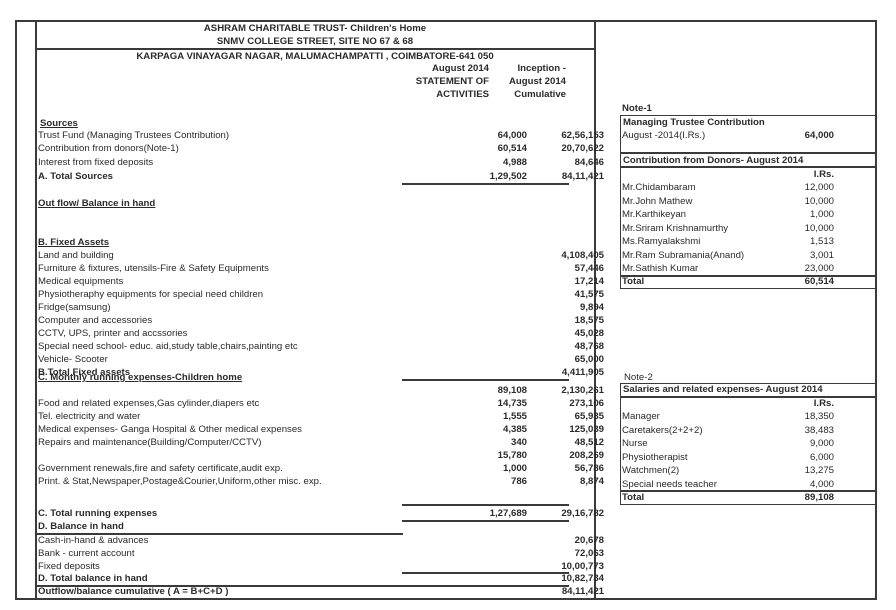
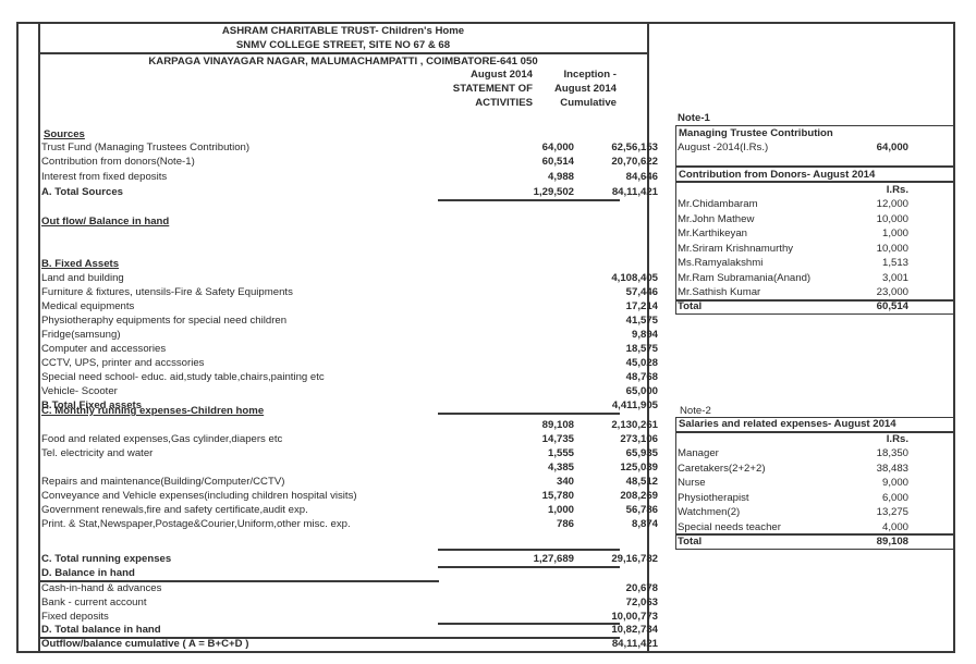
  ASHRAM CHARITABLE TRUST- Children's Home
  SNMV COLLEGE STREET, SITE NO 67 & 68
  KARPAGA VINAYAGAR NAGAR, MALUMACHAMPATTI , COIMBATORE-641 050
  August 2014
  STATEMENT OF
  ACTIVITIES
  Inception -
  August 2014
  Cumulative
  Sources
  Trust Fund (Managing Trustees Contribution)
  64,000
  62,56,153
  Contribution from donors(Note-1)
  60,514
  20,70,622
  Interest from fixed deposits
  4,988
  84,646
  A. Total Sources
  1,29,502
  84,11,421
  Out flow/ Balance in hand
  B. Fixed Assets
  Land and building
  4,108,405
  Furniture & fixtures, utensils-Fire & Safety Equipments
  57,446
  Medical equipments
  17,214
  Physiotheraphy equipments for special need children
  41,575
  Fridge(samsung)
  9,894
  Computer and accessories
  18,575
  CCTV, UPS, printer and accssories
  45,028
  Special need school- educ. aid,study table,chairs,painting etc
  48,768
  Vehicle- Scooter
  65,000
  B.Total Fixed assets
  4,411,905
  C. Monthly running expenses-Children home
  89,108
  2,130,261
  Food and related expenses,Gas cylinder,diapers etc
  14,735
  273,106
  Tel. electricity and water
  1,555
  65,935
- Medical expenses- Ganga Hospital & Other medical expenses
  4,385
  125,039
  Repairs and maintenance(Building/Computer/CCTV)
  340
  48,512
+ Conveyance and Vehicle expenses(including children hospital visits)
  15,780
  208,269
  Government renewals,fire and safety certificate,audit exp.
  1,000
  56,786
  Print. & Stat,Newspaper,Postage&Courier,Uniform,other misc. exp.
  786
  8,874
  C. Total running expenses
  1,27,689
  29,16,782
  D. Balance in hand
  Cash-in-hand & advances
  20,678
  Bank - current account
  72,063
  Fixed deposits
  10,00,773
  D. Total balance in hand
  10,82,734
  Outflow/balance cumulative ( A = B+C+D )
  84,11,421
  Note-1
  Managing Trustee Contribution
  August -2014(I.Rs.)
  64,000
  Contribution from Donors- August 2014
  I.Rs.
  Mr.Chidambaram
  12,000
  Mr.John Mathew
  10,000
  Mr.Karthikeyan
  1,000
  Mr.Sriram Krishnamurthy
  10,000
  Ms.Ramyalakshmi
  1,513
  Mr.Ram Subramania(Anand)
  3,001
  Mr.Sathish Kumar
  23,000
  Total
  60,514
  Note-2
  Salaries and related expenses- August 2014
  I.Rs.
  Manager
  18,350
  Caretakers(2+2+2)
  38,483
  Nurse
  9,000
  Physiotherapist
  6,000
  Watchmen(2)
  13,275
  Special needs teacher
  4,000
  Total
  89,108
